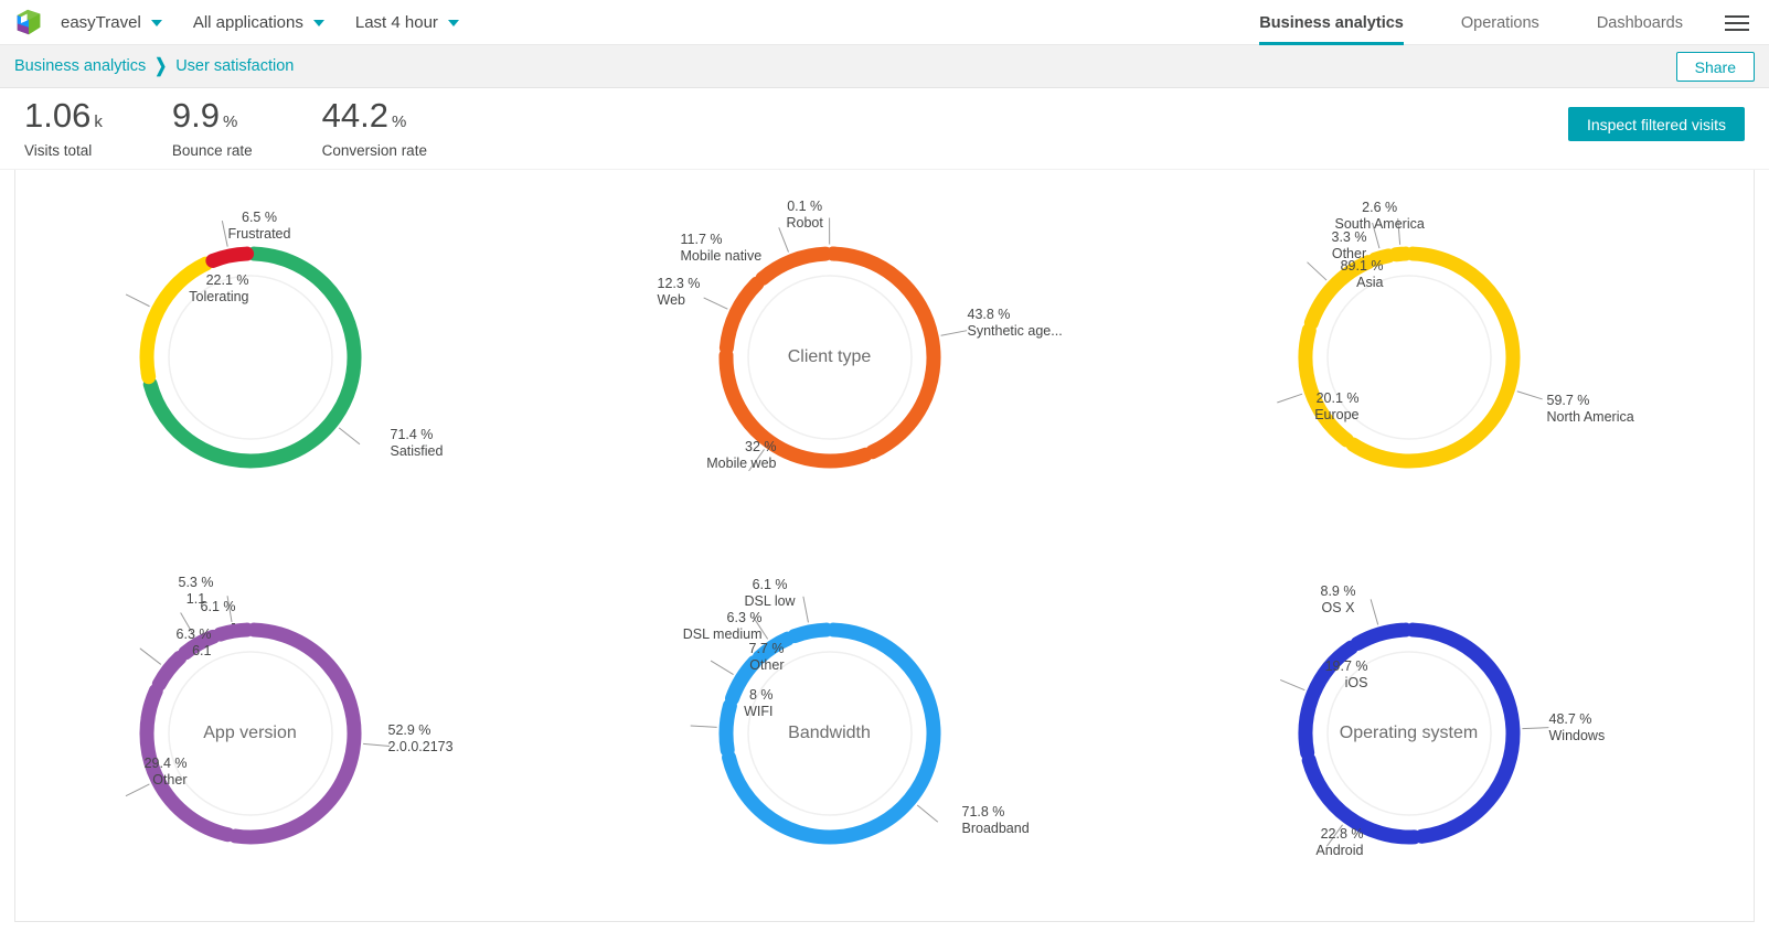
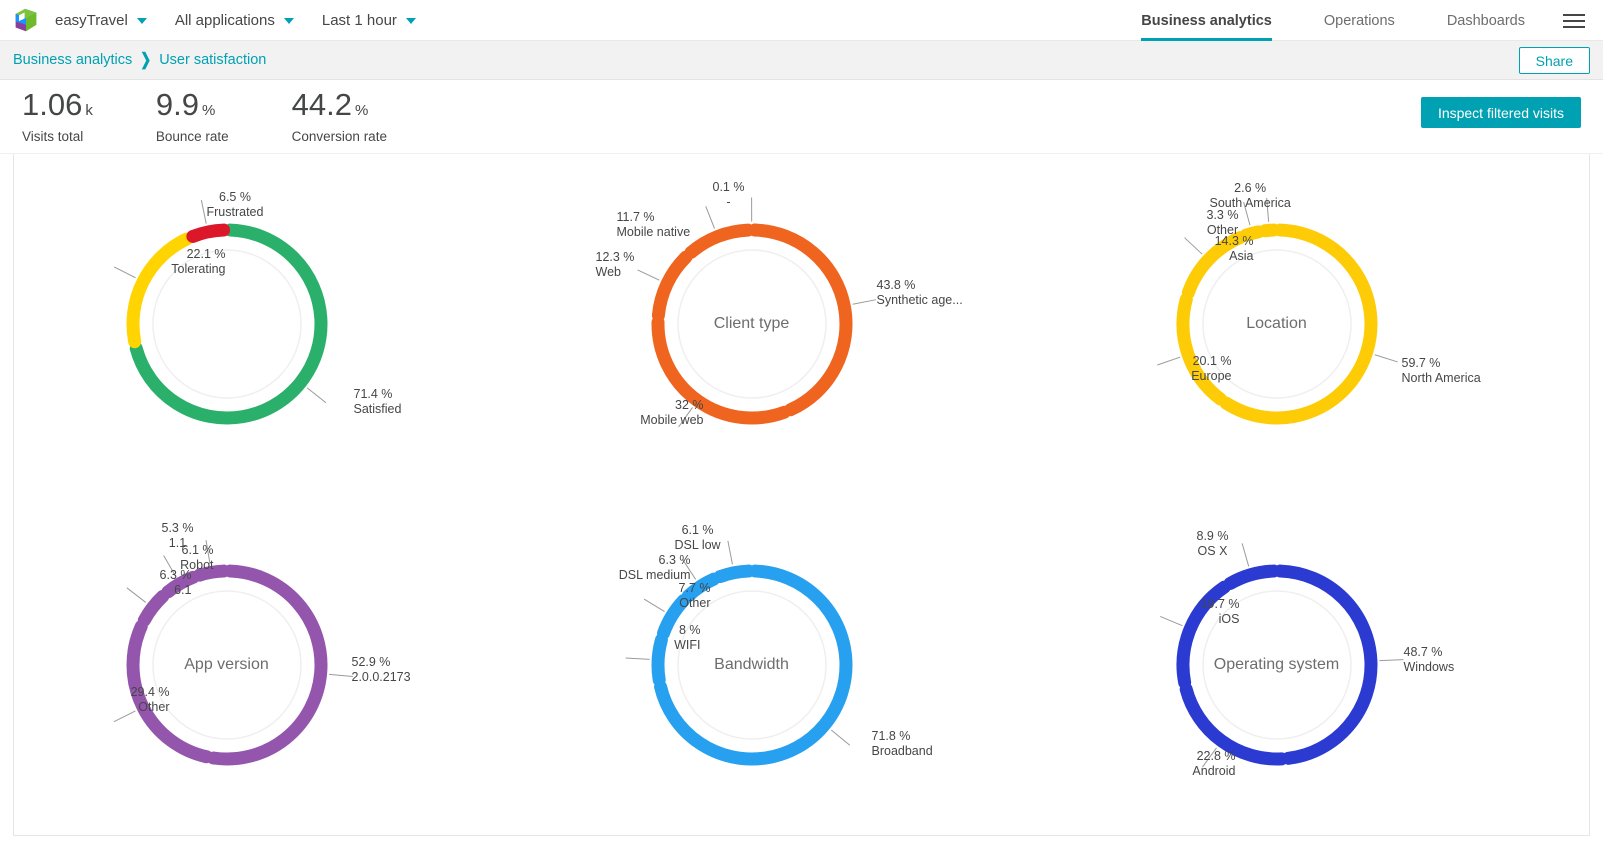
  easyTravel
  All applications
- Last 4 hour
+ Last 1 hour
  Business analytics
  Operations
  Dashboards
  Business analytics
  ❯
  User satisfaction
  Share
  1.06 k
  Visits total
  9.9 %
  Bounce rate
  44.2 %
  Conversion rate
  Inspect filtered visits
  71.4 %
  Satisfied
  22.1 %
  Tolerating
  6.5 %
  Frustrated
  Client type
  43.8 %
  Synthetic age...
  32 %
  Mobile web
  12.3 %
  Web
  11.7 %
  Mobile native
  0.1 %
- Robot
+ -
+ Location
  59.7 %
  North America
  20.1 %
  Europe
- 89.1 %
+ 14.3 %
  Asia
  3.3 %
  Other
  2.6 %
  South America
  App version
  52.9 %
  2.0.0.2173
  29.4 %
  Other
  6.3 %
  6.1
  6.1 %
- -
+ Robot
  5.3 %
  1.1
  Bandwidth
  71.8 %
  Broadband
  8 %
  WIFI
  7.7 %
  Other
  6.3 %
  DSL medium
  6.1 %
  DSL low
  Operating system
  48.7 %
  Windows
  22.8 %
  Android
  19.7 %
  iOS
  8.9 %
  OS X
